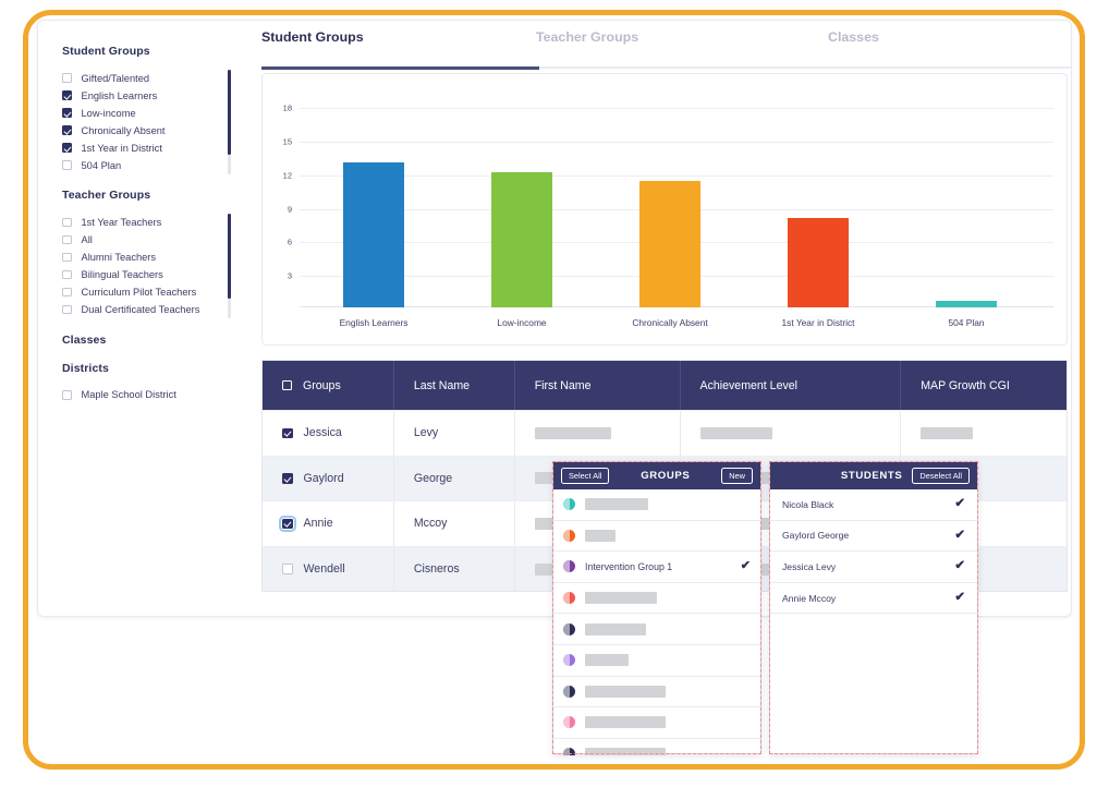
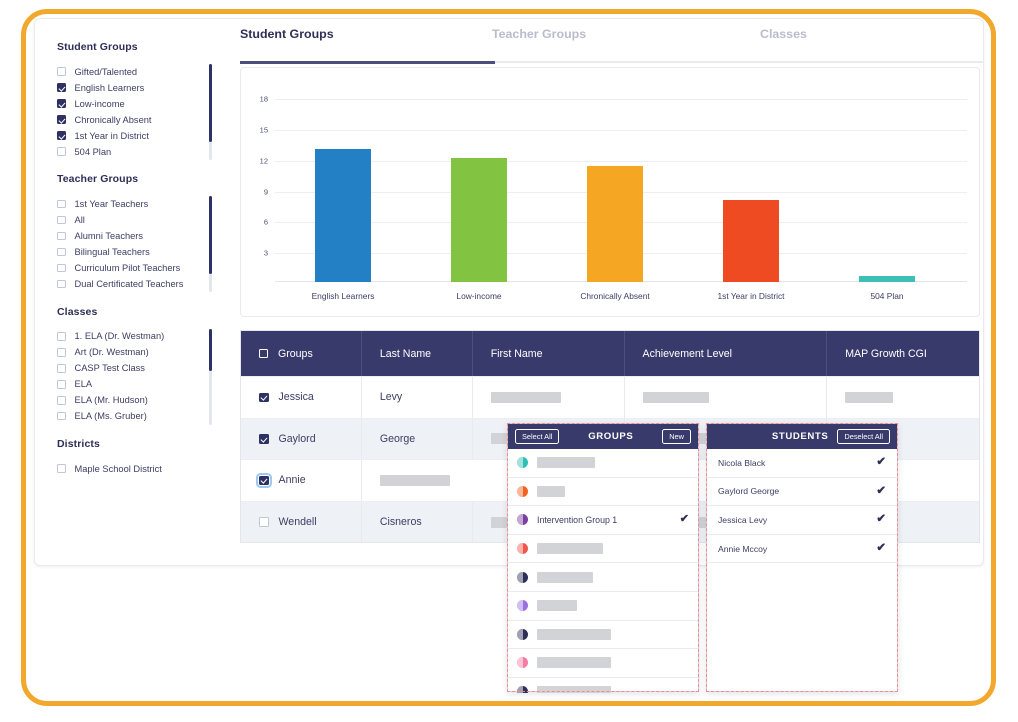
  Student Groups
  Gifted/Talented
  English Learners
  Low-income
  Chronically Absent
  1st Year in District
  504 Plan
  Teacher Groups
  1st Year Teachers
  All
  Alumni Teachers
  Bilingual Teachers
  Curriculum Pilot Teachers
  Dual Certificated Teachers
  Classes
+ 1. ELA (Dr. Westman)
+ Art (Dr. Westman)
+ CASP Test Class
+ ELA
+ ELA (Mr. Hudson)
+ ELA (Ms. Gruber)
  Districts
  Maple School District
  Student Groups
  Teacher Groups
  Classes
  3
  6
  9
  12
  15
  18
  English Learners
  Low-income
  Chronically Absent
  1st Year in District
  504 Plan
  Groups
  Last Name
  First Name
  Achievement Level
  MAP Growth CGI
  Jessica
  Levy
  Gaylord
  George
  Annie
- Mccoy
  Wendell
  Cisneros
  Select All
  GROUPS
  New
  Intervention Group 1
  ✔
  STUDENTS
  Deselect All
  Nicola Black
  ✔
  Gaylord George
  ✔
  Jessica Levy
  ✔
  Annie Mccoy
  ✔
